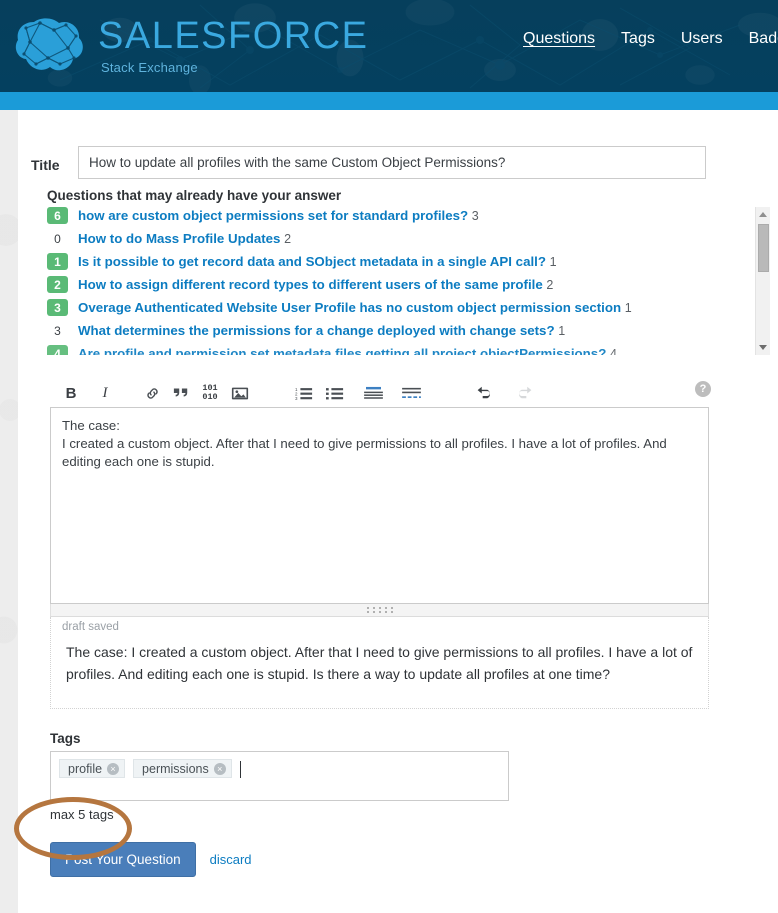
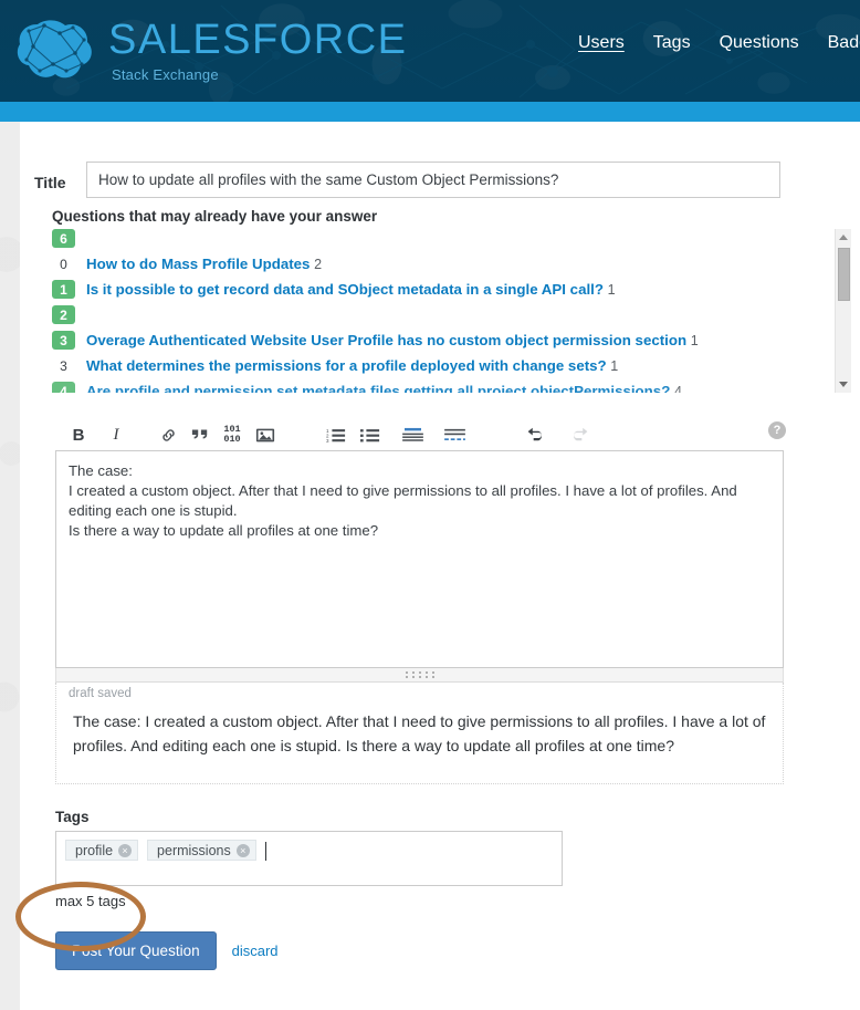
  SALESFORCE
  Stack Exchange
- Questions
+ Users
  Tags
- Users
+ Questions
  Bad
  Title
  How to update all profiles with the same Custom Object Permissions?
  Questions that may already have your answer
  6
- how are custom object permissions set for standard profiles? 3
  0
  How to do Mass Profile Updates 2
  1
  Is it possible to get record data and SObject metadata in a single API call? 1
  2
- How to assign different record types to different users of the same profile 2
  3
  Overage Authenticated Website User Profile has no custom object permission section 1
  3
- What determines the permissions for a change deployed with change sets? 1
+ What determines the permissions for a profile deployed with change sets? 1
  4
  Are profile and permission set metadata files getting all project objectPermissions? 4
  B
  I
  101
  010
  ?
  The case:
  I created a custom object. After that I need to give permissions to all profiles. I have a lot of profiles. And editing each one is stupid.
+ Is there a way to update all profiles at one time?
  draft saved
  The case: I created a custom object. After that I need to give permissions to all profiles. I have a lot of profiles. And editing each one is stupid. Is there a way to update all profiles at one time?
  Tags
  profile
  ×
  permissions
  ×
  max 5 tags
  Post Your Question
  discard
